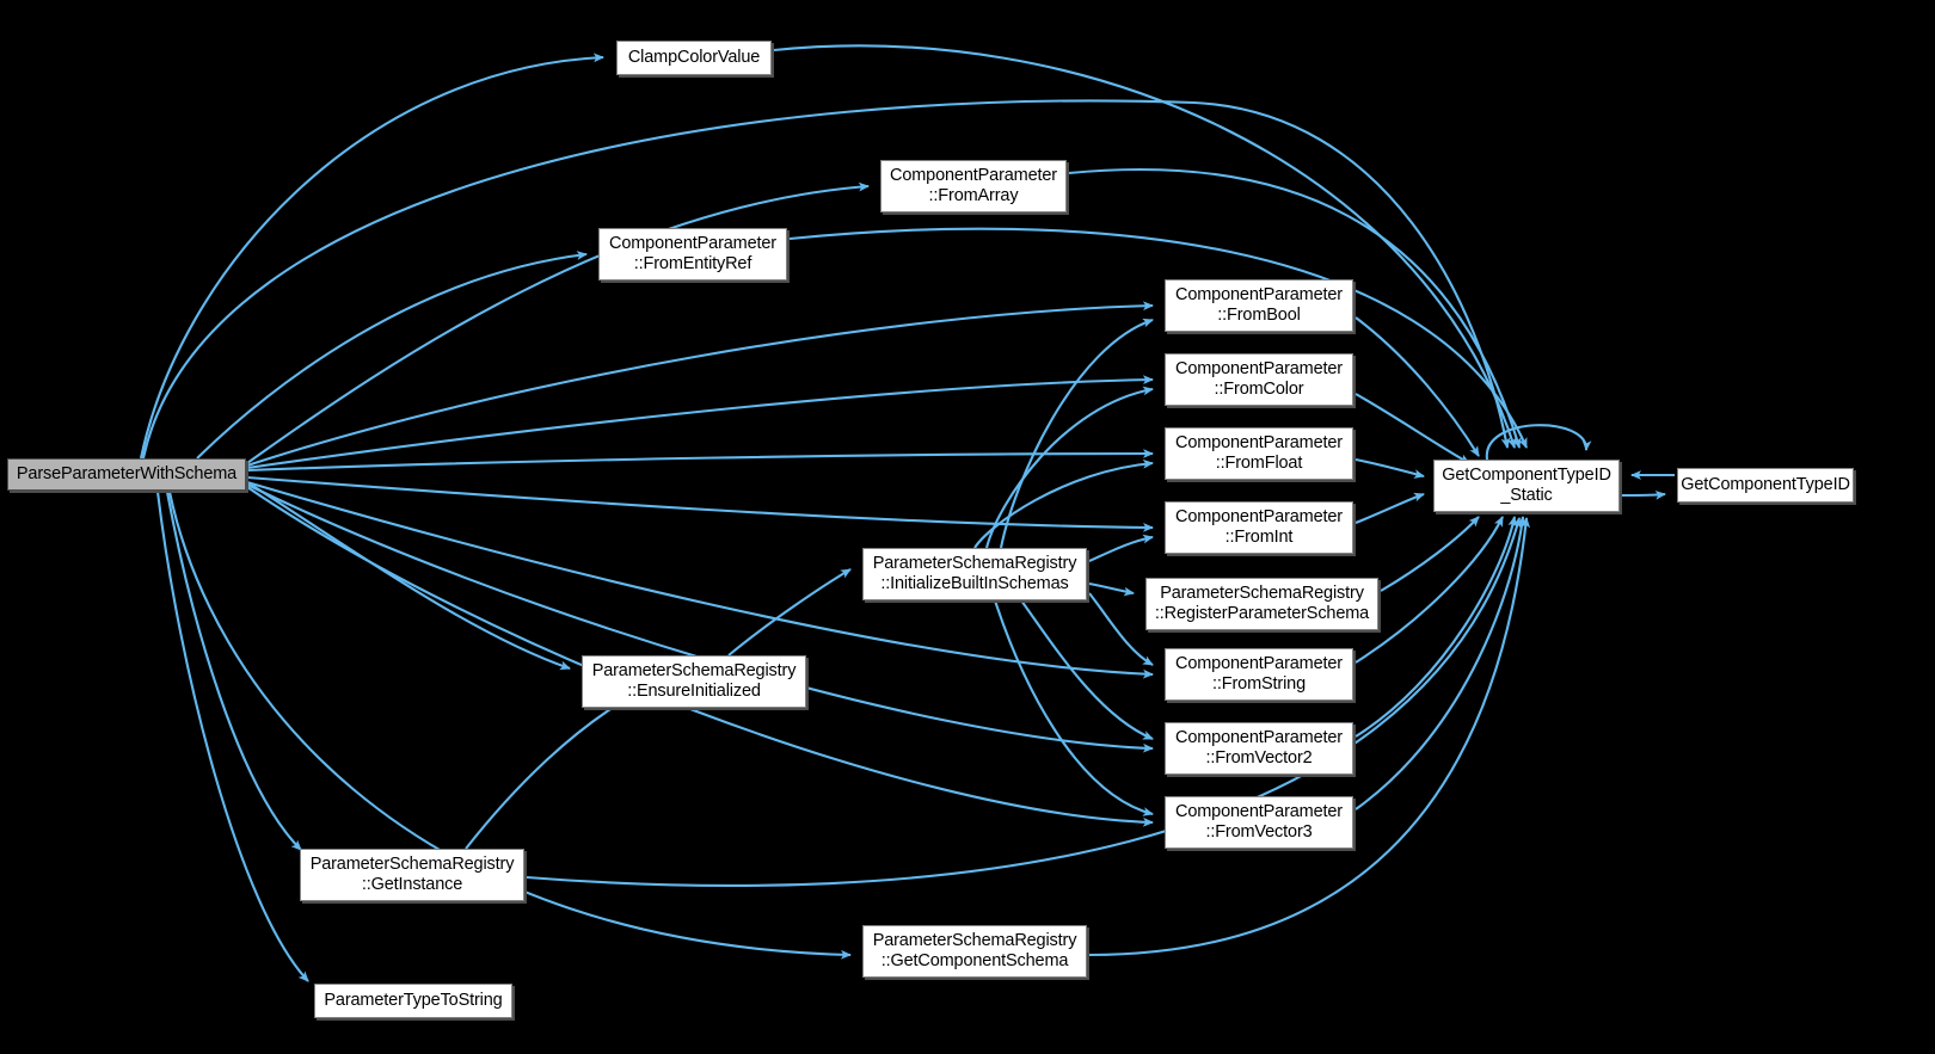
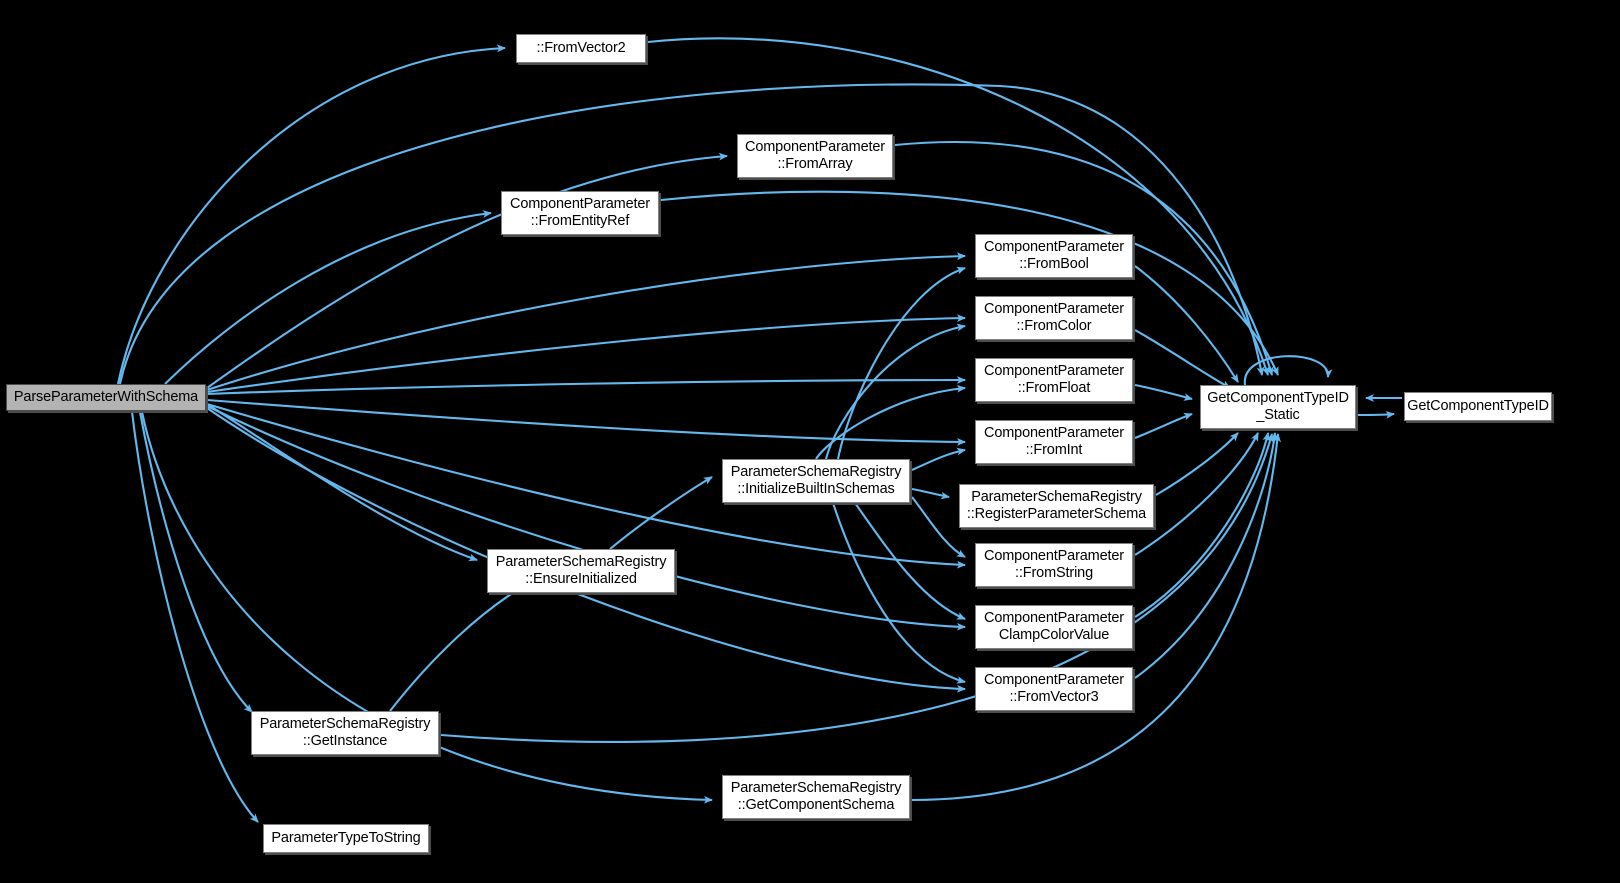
  ParseParameterWithSchema
- ClampColorValue
+ ::FromVector2
  ComponentParameter
  ::FromArray
  ComponentParameter
  ::FromEntityRef
  ComponentParameter
  ::FromBool
  ComponentParameter
  ::FromColor
  ComponentParameter
  ::FromFloat
  ComponentParameter
  ::FromInt
  ParameterSchemaRegistry
  ::InitializeBuiltInSchemas
  ParameterSchemaRegistry
  ::RegisterParameterSchema
  ComponentParameter
  ::FromString
  ComponentParameter
- ::FromVector2
+ ClampColorValue
  ComponentParameter
  ::FromVector3
  ParameterSchemaRegistry
  ::EnsureInitialized
  ParameterSchemaRegistry
  ::GetInstance
  ParameterSchemaRegistry
  ::GetComponentSchema
  ParameterTypeToString
  GetComponentTypeID
  _Static
  GetComponentTypeID
